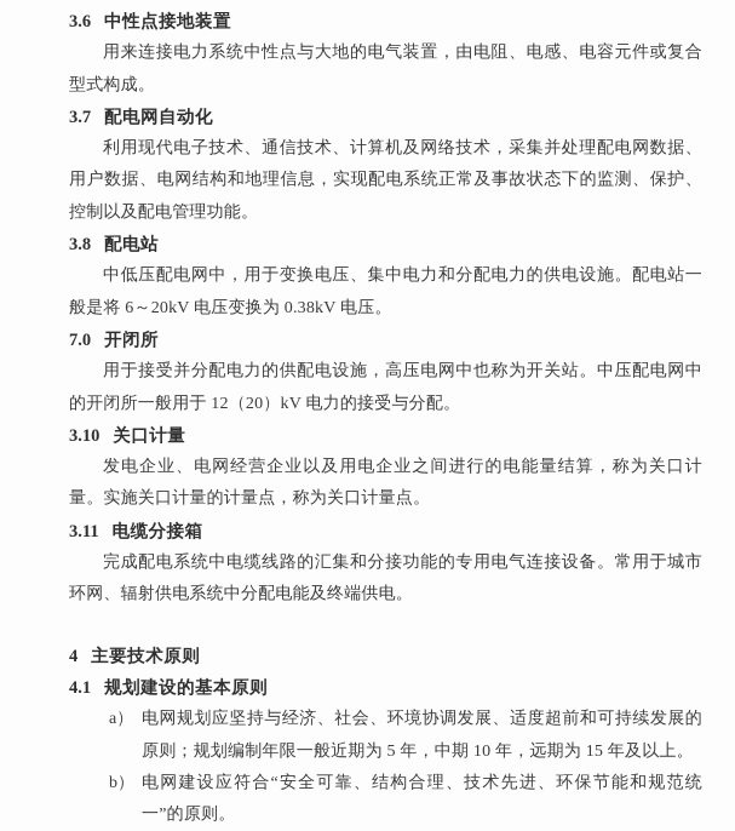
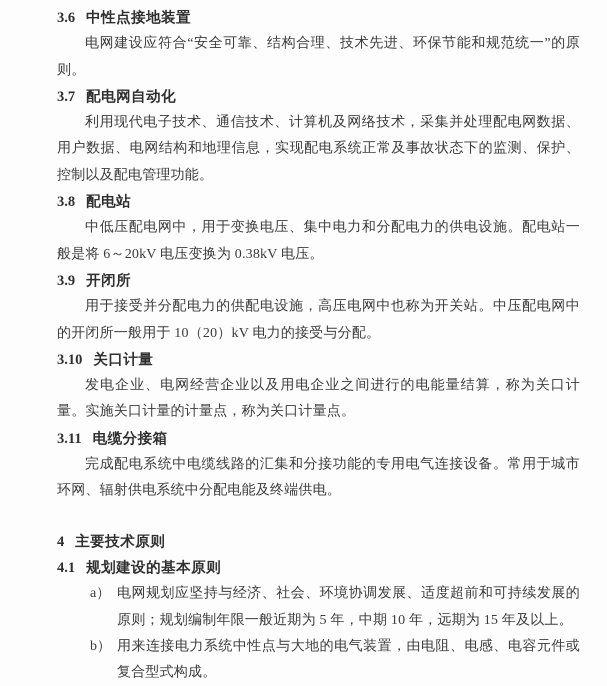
  3.6 中性点接地装置
- 用来连接电力系统中性点与大地的电气装置，由电阻、电感、电容元件或复合型式构成。
+ 电网建设应符合“安全可靠、结构合理、技术先进、环保节能和规范统一”的原则。
  3.7 配电网自动化
  利用现代电子技术、通信技术、计算机及网络技术，采集并处理配电网数据、用户数据、电网结构和地理信息，实现配电系统正常及事故状态下的监测、保护、控制以及配电管理功能。
  3.8 配电站
  中低压配电网中，用于变换电压、集中电力和分配电力的供电设施。配电站一般是将 6～20kV 电压变换为 0.38kV 电压。
- 7.0 开闭所
+ 3.9 开闭所
- 用于接受并分配电力的供配电设施，高压电网中也称为开关站。中压配电网中的开闭所一般用于 12（20）kV 电力的接受与分配。
+ 用于接受并分配电力的供配电设施，高压电网中也称为开关站。中压配电网中的开闭所一般用于 10（20）kV 电力的接受与分配。
  3.10 关口计量
  发电企业、电网经营企业以及用电企业之间进行的电能量结算，称为关口计量。实施关口计量的计量点，称为关口计量点。
  3.11 电缆分接箱
  完成配电系统中电缆线路的汇集和分接功能的专用电气连接设备。常用于城市环网、辐射供电系统中分配电能及终端供电。
  4 主要技术原则
  4.1 规划建设的基本原则
  a）
  电网规划应坚持与经济、社会、环境协调发展、适度超前和可持续发展的原则；规划编制年限一般近期为 5 年，中期 10 年，远期为 15 年及以上。
  b）
- 电网建设应符合“安全可靠、结构合理、技术先进、环保节能和规范统一”的原则。
+ 用来连接电力系统中性点与大地的电气装置，由电阻、电感、电容元件或复合型式构成。
